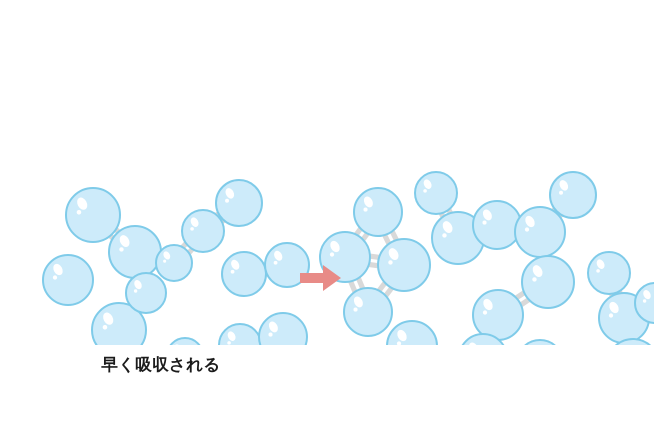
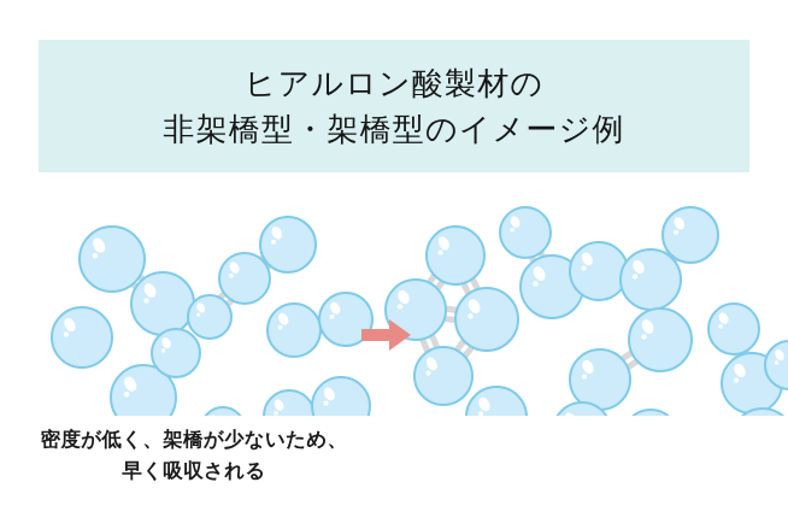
+ ヒアルロン酸製材の
+ 非架橋型・架橋型のイメージ例
+ 密度が低く、架橋が少ないため、
  早く吸収される
